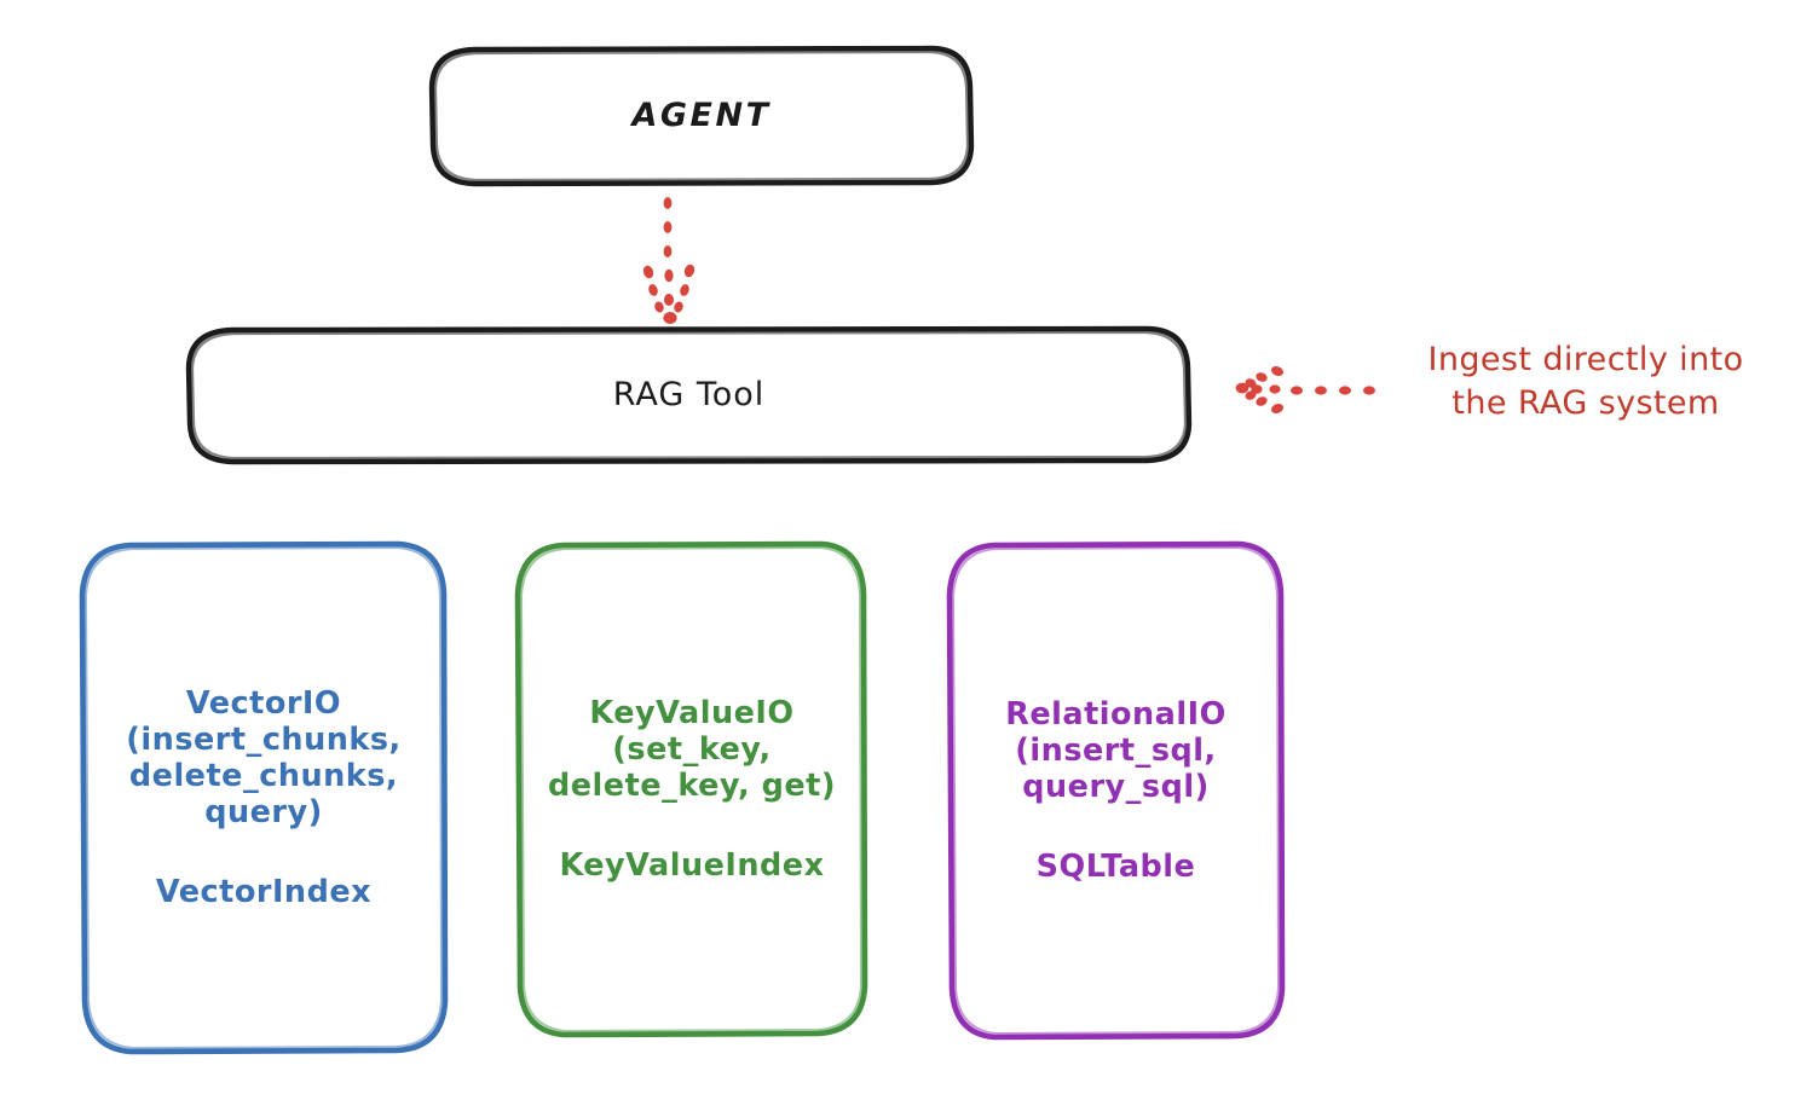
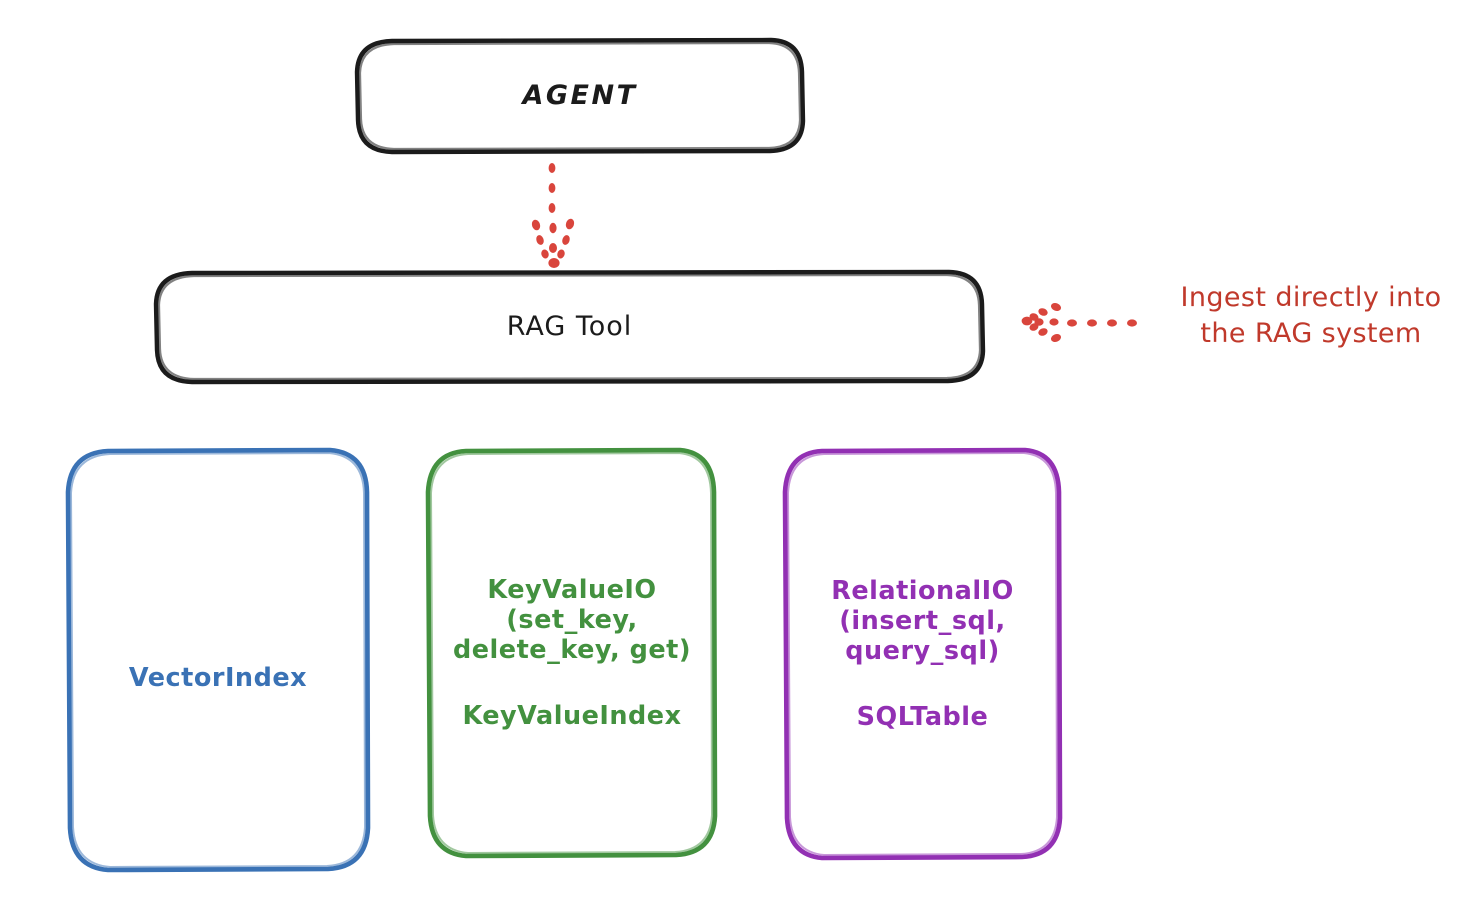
  AGENT
  RAG Tool
- VectorIO
- (insert_chunks,
- delete_chunks,
- query)
  VectorIndex
  KeyValueIO
  (set_key,
  delete_key, get)
  KeyValueIndex
  RelationalIO
  (insert_sql,
  query_sql)
  SQLTable
  Ingest directly into
  the RAG system
